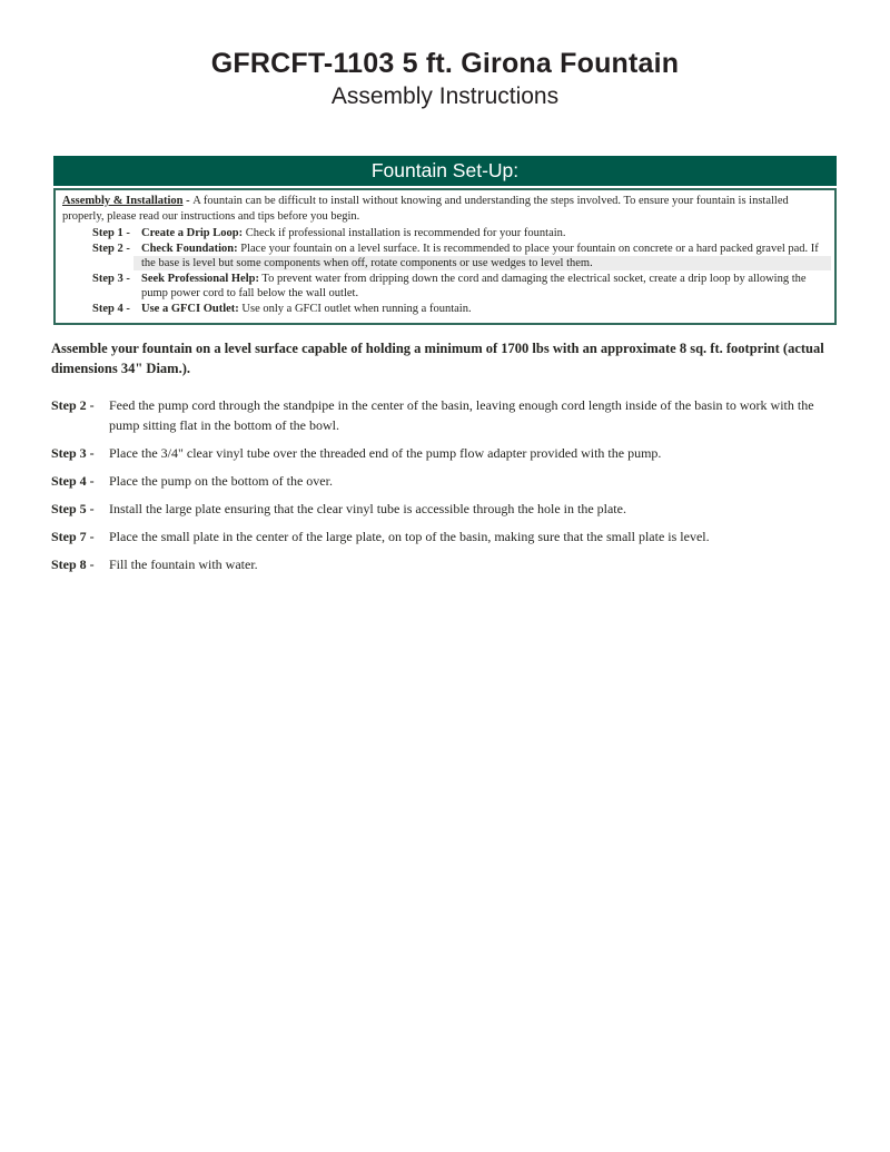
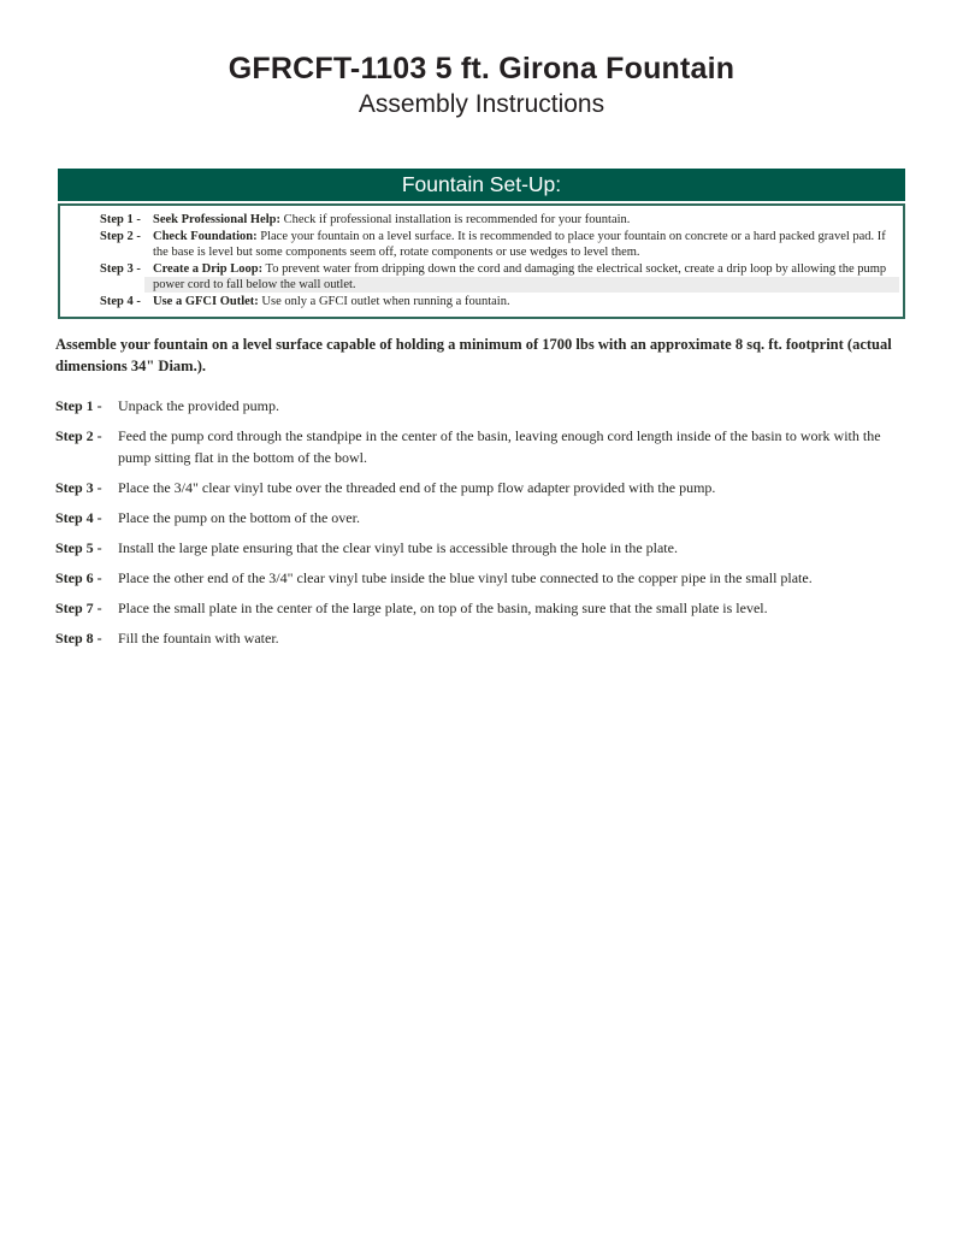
  GFRCFT-1103 5 ft. Girona Fountain
  Assembly Instructions
  Fountain Set-Up:
- Assembly & Installation - A fountain can be difficult to install without knowing and understanding the steps involved. To ensure your fountain is installed properly, please read our instructions and tips before you begin.
- Step 1 - Create a Drip Loop: Check if professional installation is recommended for your fountain.
+ Step 1 - Seek Professional Help: Check if professional installation is recommended for your fountain.
- Step 2 - Check Foundation: Place your fountain on a level surface. It is recommended to place your fountain on concrete or a hard packed gravel pad. If the base is level but some components when off, rotate components or use wedges to level them.
+ Step 2 - Check Foundation: Place your fountain on a level surface. It is recommended to place your fountain on concrete or a hard packed gravel pad. If the base is level but some components seem off, rotate components or use wedges to level them.
- Step 3 - Seek Professional Help: To prevent water from dripping down the cord and damaging the electrical socket, create a drip loop by allowing the pump power cord to fall below the wall outlet.
+ Step 3 - Create a Drip Loop: To prevent water from dripping down the cord and damaging the electrical socket, create a drip loop by allowing the pump power cord to fall below the wall outlet.
  Step 4 - Use a GFCI Outlet: Use only a GFCI outlet when running a fountain.
  Assemble your fountain on a level surface capable of holding a minimum of 1700 lbs with an approximate 8 sq. ft. footprint (actual dimensions 34" Diam.).
+ Step 1 - Unpack the provided pump.
  Step 2 - Feed the pump cord through the standpipe in the center of the basin, leaving enough cord length inside of the basin to work with the pump sitting flat in the bottom of the bowl.
  Step 3 - Place the 3/4" clear vinyl tube over the threaded end of the pump flow adapter provided with the pump.
  Step 4 - Place the pump on the bottom of the over.
  Step 5 - Install the large plate ensuring that the clear vinyl tube is accessible through the hole in the plate.
+ Step 6 - Place the other end of the 3/4" clear vinyl tube inside the blue vinyl tube connected to the copper pipe in the small plate.
  Step 7 - Place the small plate in the center of the large plate, on top of the basin, making sure that the small plate is level.
  Step 8 - Fill the fountain with water.
